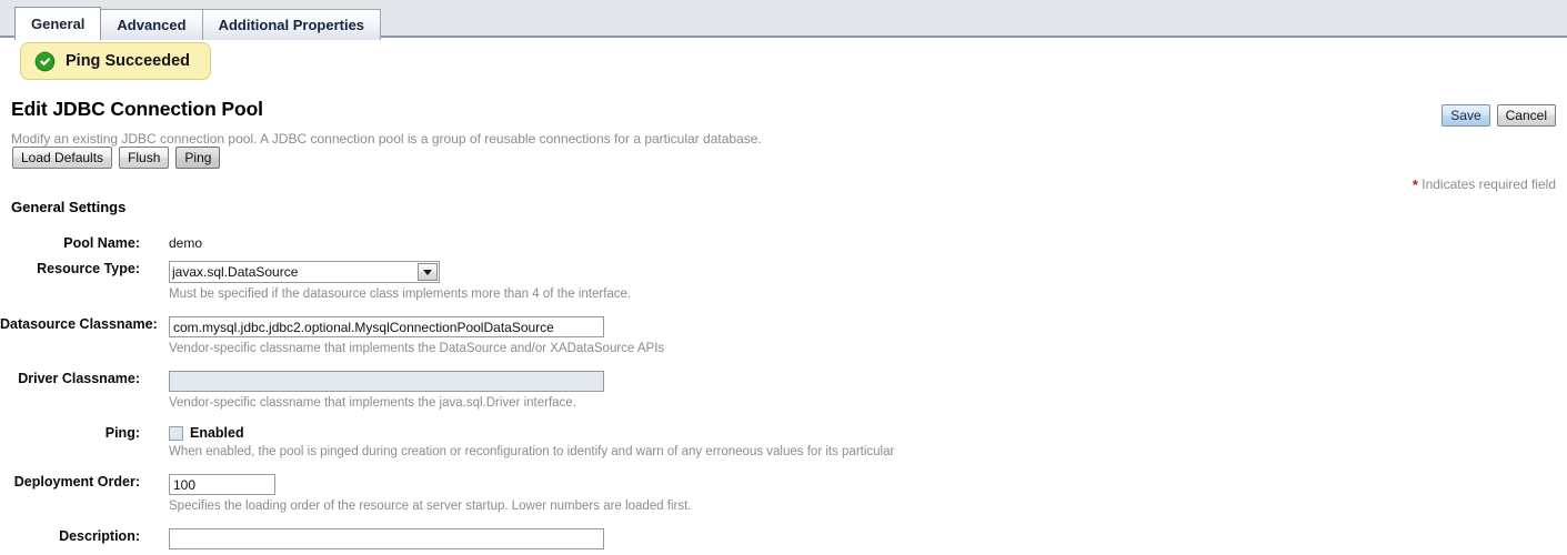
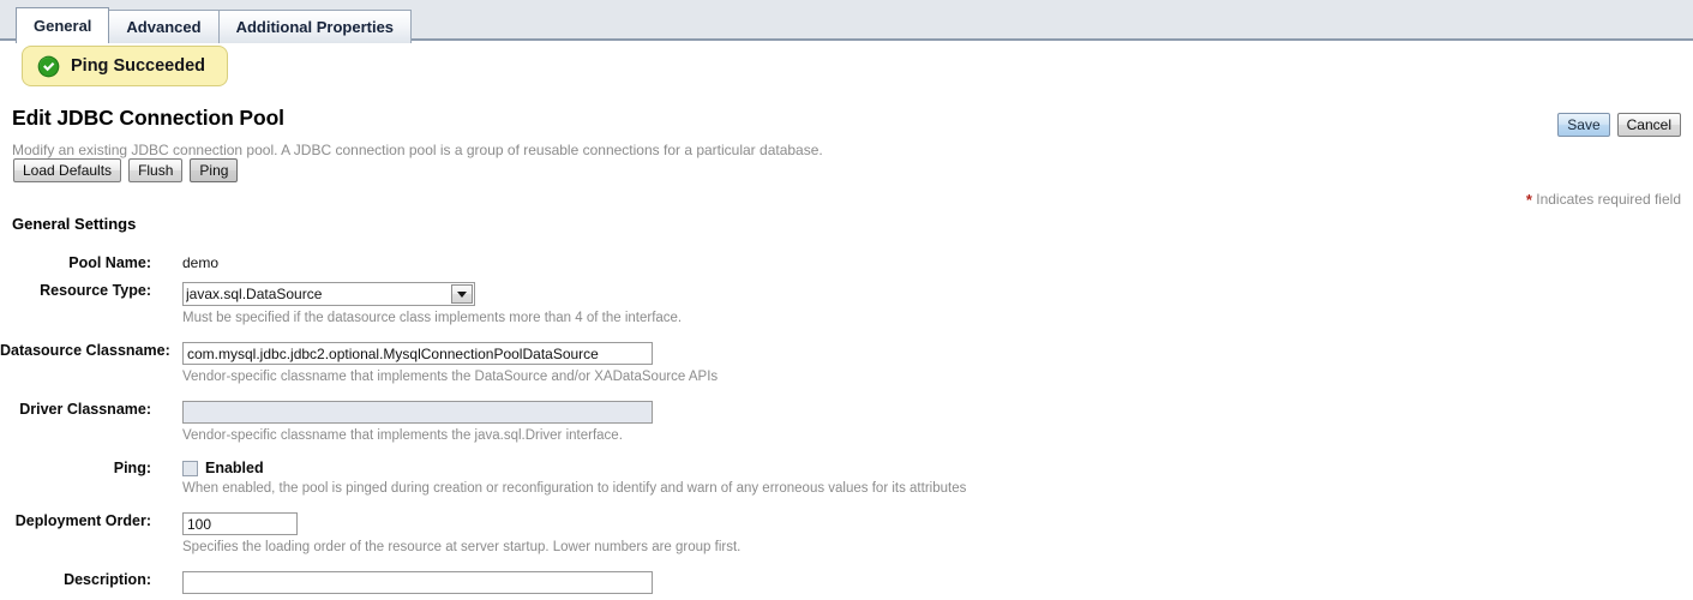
  General
  Advanced
  Additional Properties
  Ping Succeeded
  Edit JDBC Connection Pool
  Modify an existing JDBC connection pool. A JDBC connection pool is a group of reusable connections for a particular database.
  Load Defaults
  Flush
  Ping
  Save
  Cancel
  * Indicates required field
  General Settings
  Pool Name:
  demo
  Resource Type:
  javax.sql.DataSource
  Must be specified if the datasource class implements more than 4 of the interface.
  Datasource Classname:
  com.mysql.jdbc.jdbc2.optional.MysqlConnectionPoolDataSource
  Vendor-specific classname that implements the DataSource and/or XADataSource APIs
  Driver Classname:
  Vendor-specific classname that implements the java.sql.Driver interface.
  Ping:
  Enabled
- When enabled, the pool is pinged during creation or reconfiguration to identify and warn of any erroneous values for its particular
+ When enabled, the pool is pinged during creation or reconfiguration to identify and warn of any erroneous values for its attributes
  Deployment Order:
  100
- Specifies the loading order of the resource at server startup. Lower numbers are loaded first.
+ Specifies the loading order of the resource at server startup. Lower numbers are group first.
  Description:
